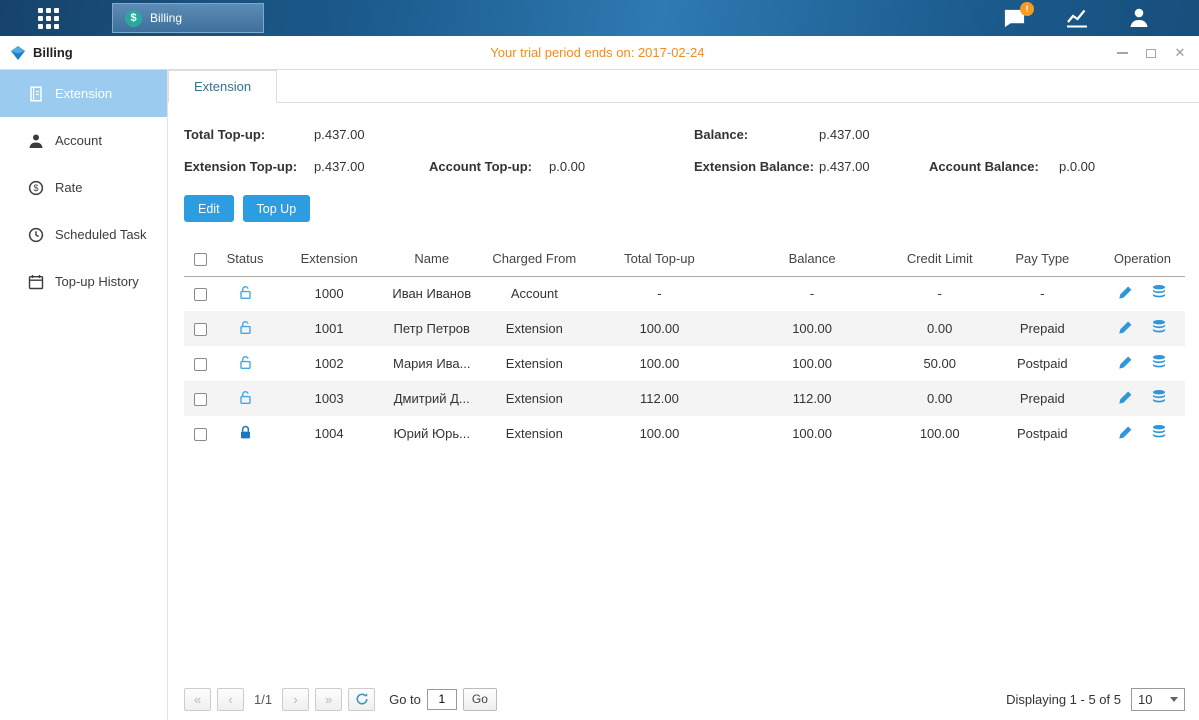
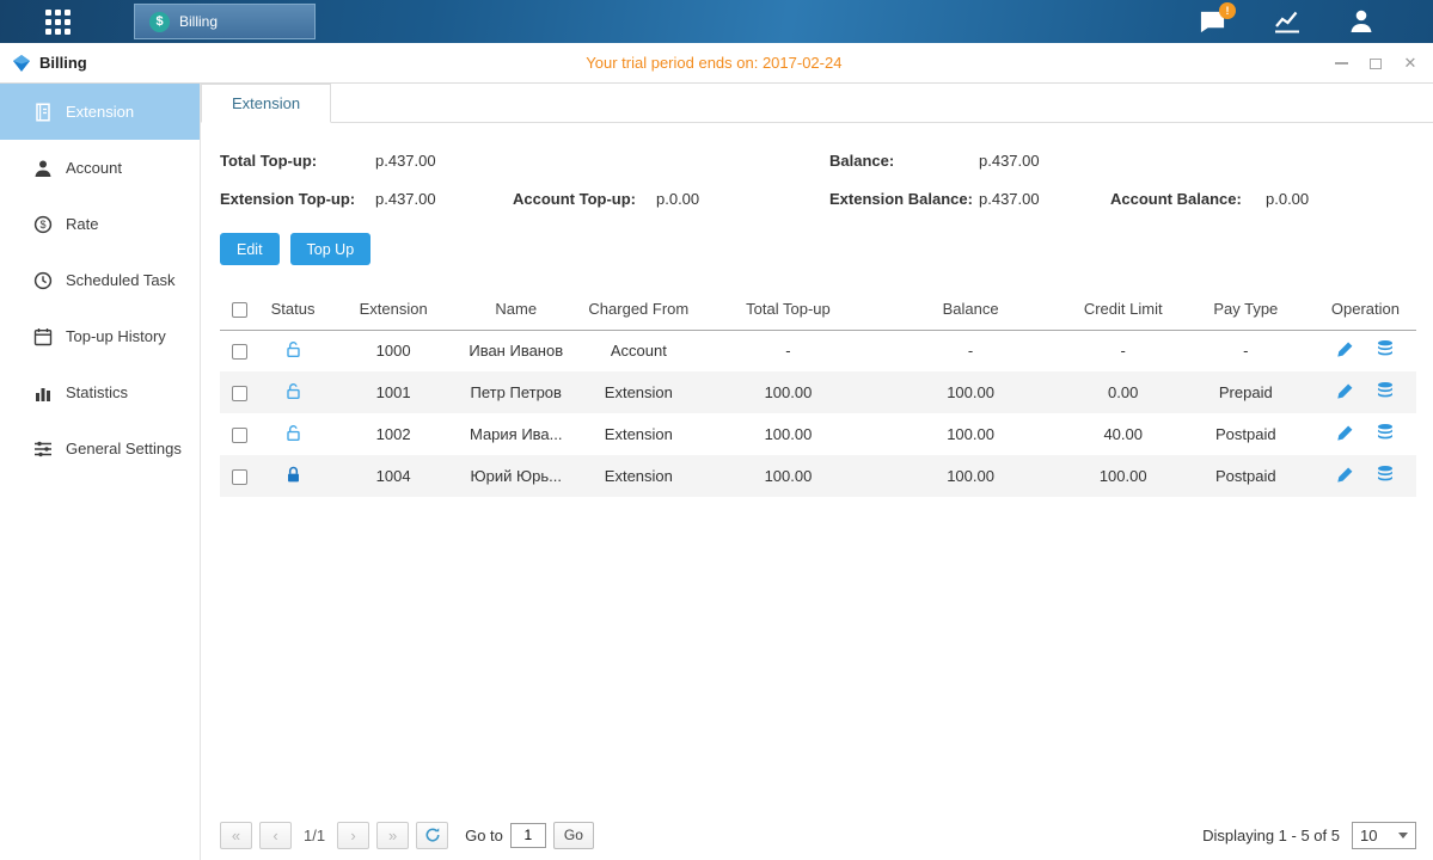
  $
  Billing
  !
  Billing
  Your trial period ends on: 2017-02-24
  ✕
  Extension
  Account
  $
  Rate
  Scheduled Task
  Top-up History
+ Statistics
+ General Settings
  Extension
  Total Top-up:
  p.437.00
  Balance:
  p.437.00
  Extension Top-up:
  p.437.00
  Account Top-up:
  p.0.00
  Extension Balance:
  p.437.00
  Account Balance:
  p.0.00
  Edit
  Top Up
  	Status	Extension	Name	Charged From	Total Top-up	Balance	Credit Limit	Pay Type	Operation
  		1000	Иван Иванов	Account	-	-	-	-
  		1001	Петр Петров	Extension	100.00	100.00	0.00	Prepaid
- 		1002	Мария Ива...	Extension	100.00	100.00	50.00	Postpaid
+ 		1002	Мария Ива...	Extension	100.00	100.00	40.00	Postpaid
- 		1003	Дмитрий Д...	Extension	112.00	112.00	0.00	Prepaid
  		1004	Юрий Юрь...	Extension	100.00	100.00	100.00	Postpaid
  «
  ‹
  1/1
  ›
  »
  Go to
  1
  Go
  Displaying 1 - 5 of 5
  10
